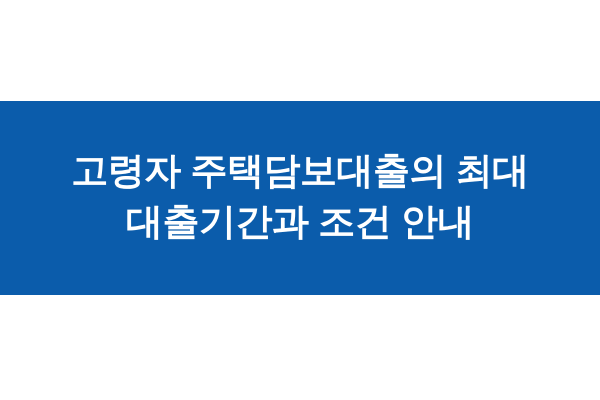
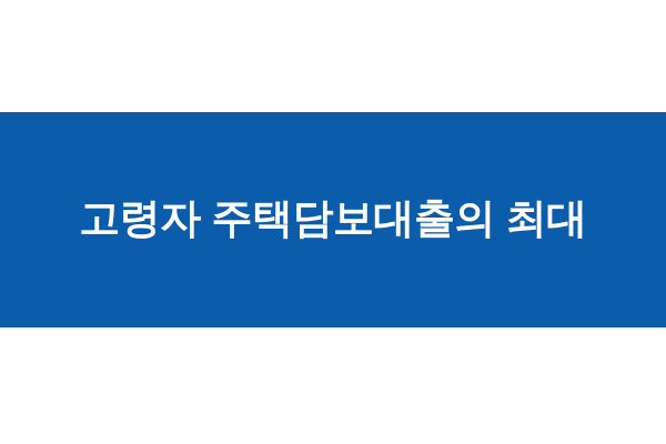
  고령자 주택담보대출의 최대
- 대출기간과 조건 안내
